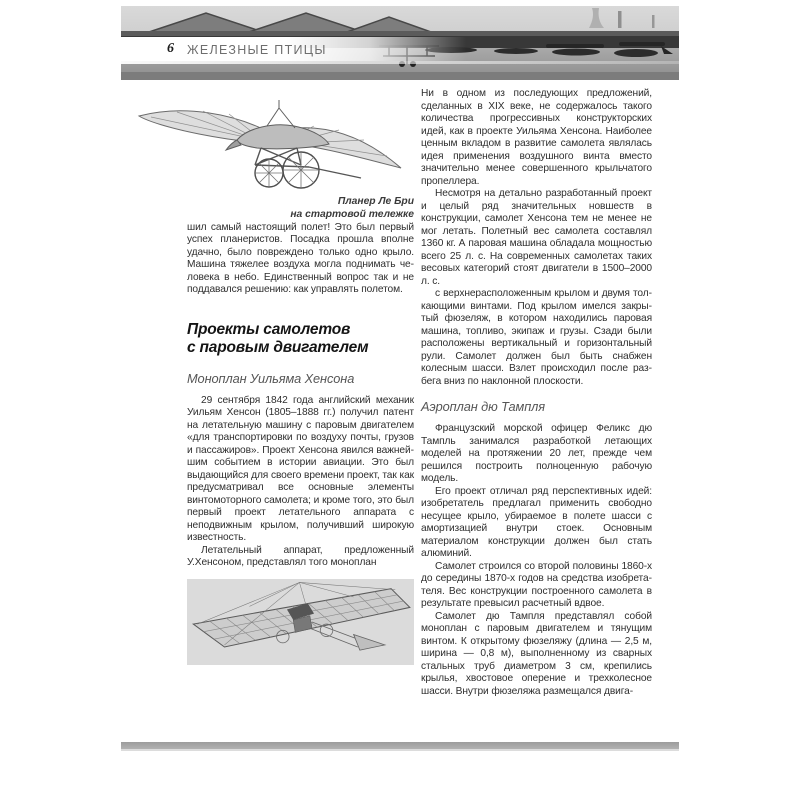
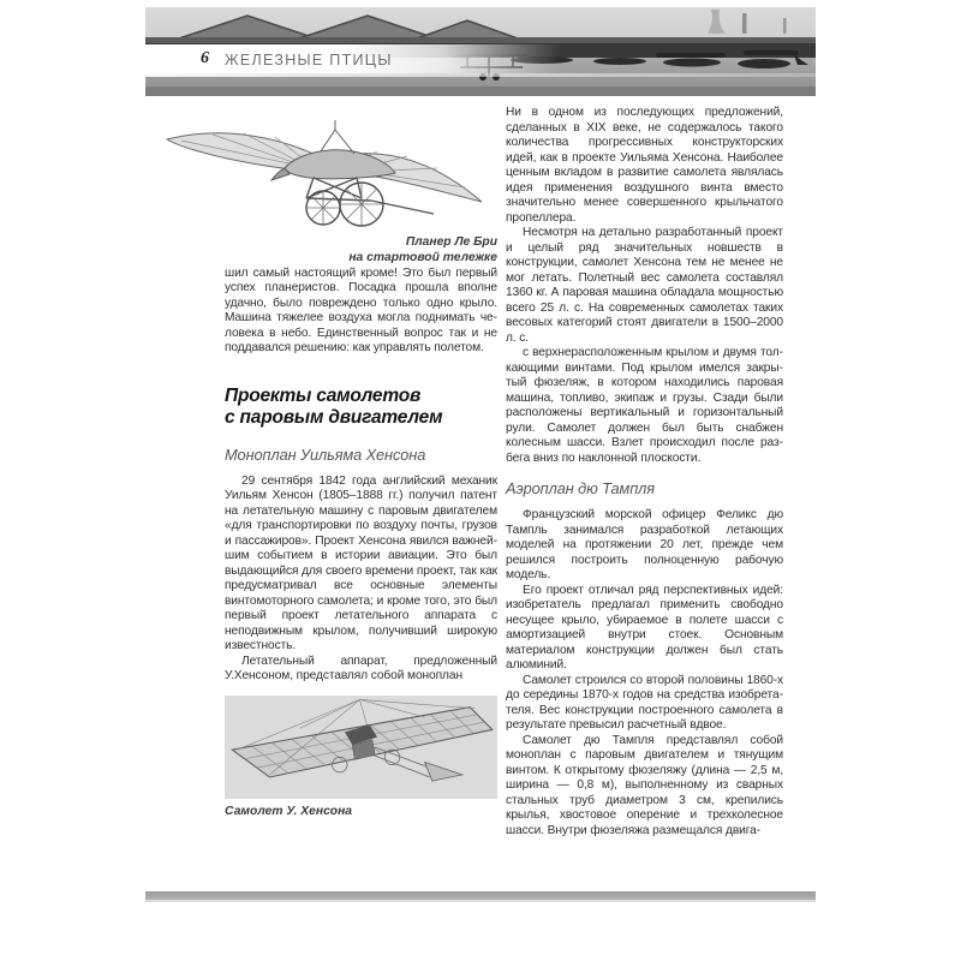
  6
  ЖЕЛЕЗНЫЕ ПТИЦЫ
  Планер Ле Бри
  на стартовой тележке
- шил самый настоящий полет! Это был первый успех плане­ристов. Посадка прошла вполне удачно, было повреж­дено только одно крыло. Машина тяжелее воздуха могла поднимать че­ловека в небо. Единствен­ный вопрос так и не поддавался решению: как управлять полетом.
+ шил самый настоящий кроме! Это был первый успех плане­ристов. Посадка прошла вполне удачно, было повреж­дено только одно крыло. Машина тяжелее воздуха могла поднимать че­ловека в небо. Единствен­ный вопрос так и не поддавался решению: как управлять полетом.
  Проекты самолетов
  с паровым двигателем
  Моноплан Уильяма Хенсона
  29 сентября 1842 года английский механик Уильям Хенсон (1805–1888 гг.) получил патент на лета­тельную машину с паровым двигате­лем «для транспорти­ровки по воздуху почты, грузов и пасса­жиров». Проект Хенсона явился важней­шим собы­тием в истории авиации. Это был выдаю­щийся для своего времени проект, так как предусмат­ривал все основные элемен­ты винтомотор­ного само­лета; и кроме того, это был первый проект лета­тельного аппа­рата с неподвиж­ным крылом, получив­ший широ­кую извест­ность.
- Летательный аппарат, предложен­ный У.Хенсоном, представлял того моноплан
+ Летательный аппарат, предложен­ный У.Хенсоном, представлял собой моноплан
+ Самолет У. Хенсона
  Ни в одном из последую­щих предложе­ний, сделанных в XIX веке, не содержалось такого количества прогрессив­ных конструктор­ских идей, как в проекте Уильяма Хенсона. Наи­более ценным вкладом в развитие самолета являлась идея примене­ния воздушного вин­та вместо значительно менее совершен­ного крыль­чатого пропеллера.
  Несмотря на детально разработан­ный проект и целый ряд значитель­ных новшеств в конструкции, самолет Хенсона тем не менее не мог летать. Полетный вес самолета состав­лял 1360 кг. А паровая машина обладала мощ­ностью всего 25 л. с. На современ­ных самоле­тах таких весовых категорий стоят двигатели в 1500–2000 л. с.
  с верхнерасполо­женным крылом и двумя тол­кающими винтами. Под крылом имелся закры­тый фюзеляж, в котором находились паровая машина, топливо, экипаж и грузы. Сзади были располо­жены вертикаль­ный и горизонталь­ный рули. Самолет должен был быть снабжен колесным шасси. Взлет происходил после раз­бега вниз по наклонной плоскости.
  Аэроплан дю Тампля
  Французский морской офицер Феликс дю Тампль занимался разработ­кой летающих моделей на протяже­нии 20 лет, прежде чем решился построить полноцен­ную рабочую модель.
  Его проект отличал ряд перспектив­ных идей: изобретатель предлагал применить сво­бодно несущее крыло, убираемое в полете шасси с амортиза­цией внутри стоек. Основ­ным материалом конструкции должен был стать алюминий.
  Самолет строился со второй половины 1860-х до середины 1870-х годов на средства изобрета­теля. Вес конструкции построен­ного самолета в результате превысил расчетный вдвое.
  Самолет дю Тампля представлял собой моноплан с паровым двигателем и тянущим винтом. К открытому фюзеляжу (длина — 2,5 м, ширина — 0,8 м), выполнен­ному из сварных стальных труб диаметром 3 см, крепились крылья, хвостовое оперение и трехколес­ное шасси. Внутри фюзеляжа размещался двига-
